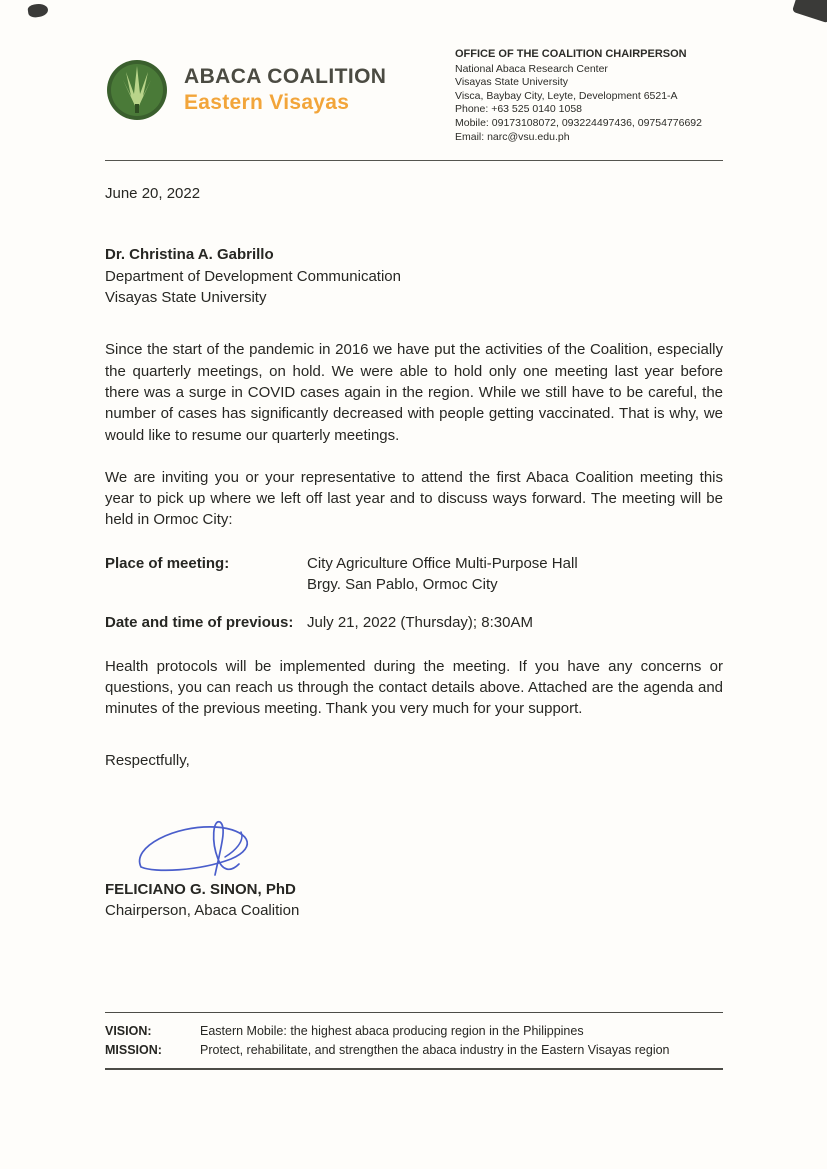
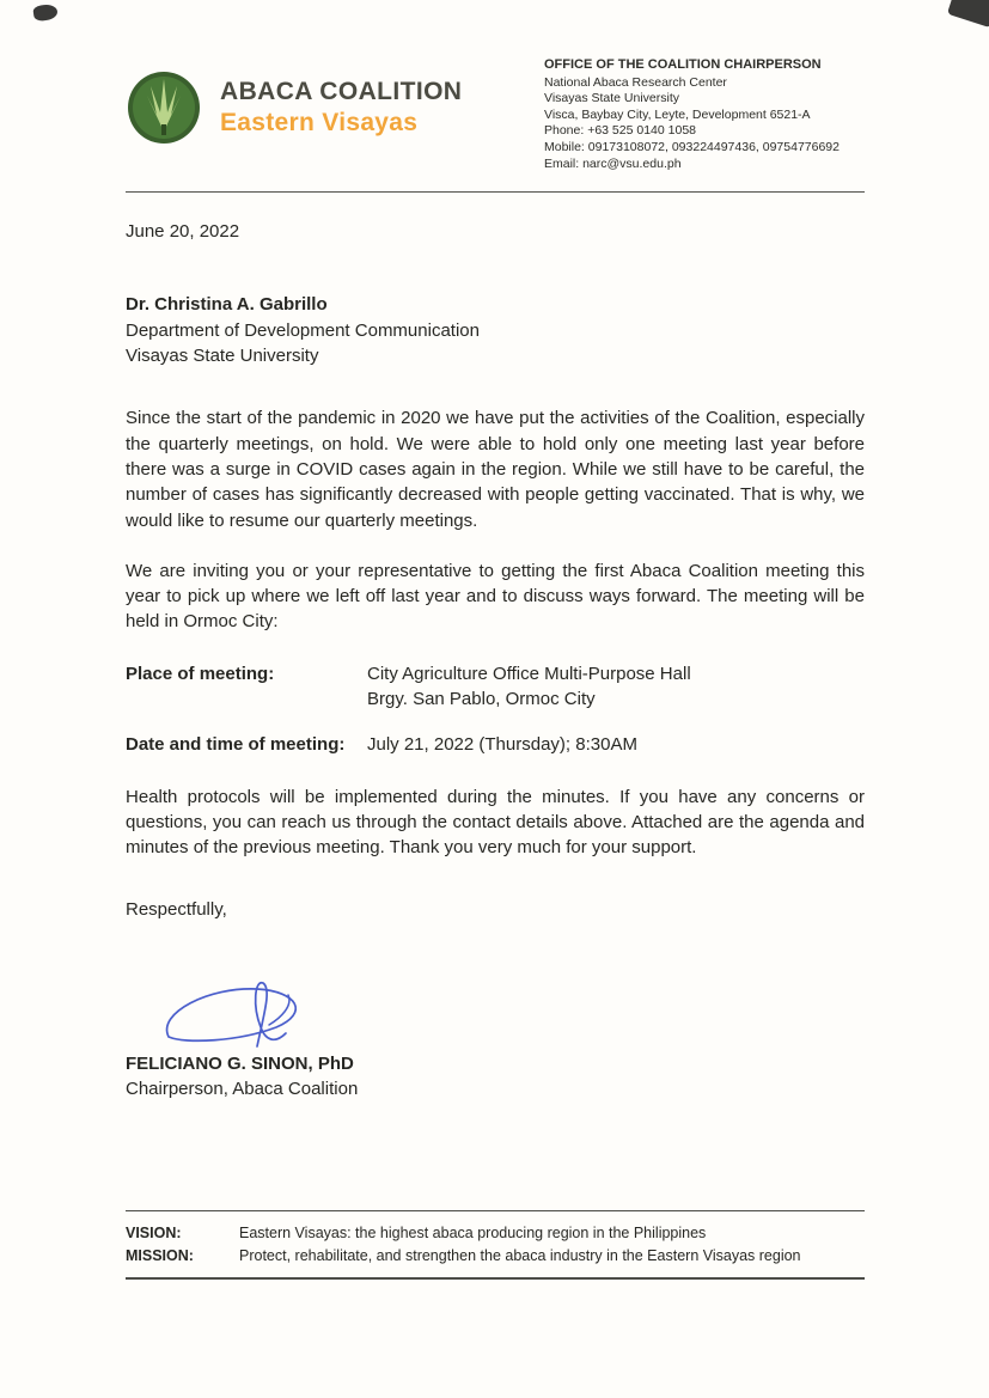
  ABACA COALITION
  Eastern Visayas
  OFFICE OF THE COALITION CHAIRPERSON
  National Abaca Research Center
  Visayas State University
  Visca, Baybay City, Leyte, Development 6521-A
  Phone: +63 525 0140 1058
  Mobile: 09173108072, 093224497436, 09754776692
  Email: narc@vsu.edu.ph
  June 20, 2022
  Dr. Christina A. Gabrillo
  Department of Development Communication
  Visayas State University
- Since the start of the pandemic in 2016 we have put the activities of the Coalition, especially the quarterly meetings, on hold. We were able to hold only one meeting last year before there was a surge in COVID cases again in the region. While we still have to be careful, the number of cases has significantly decreased with people getting vaccinated. That is why, we would like to resume our quarterly meetings.
+ Since the start of the pandemic in 2020 we have put the activities of the Coalition, especially the quarterly meetings, on hold. We were able to hold only one meeting last year before there was a surge in COVID cases again in the region. While we still have to be careful, the number of cases has significantly decreased with people getting vaccinated. That is why, we would like to resume our quarterly meetings.
- We are inviting you or your representative to attend the first Abaca Coalition meeting this year to pick up where we left off last year and to discuss ways forward. The meeting will be held in Ormoc City:
+ We are inviting you or your representative to getting the first Abaca Coalition meeting this year to pick up where we left off last year and to discuss ways forward. The meeting will be held in Ormoc City:
  Place of meeting:
  City Agriculture Office Multi-Purpose Hall
  Brgy. San Pablo, Ormoc City
- Date and time of previous:
+ Date and time of meeting:
  July 21, 2022 (Thursday); 8:30AM
- Health protocols will be implemented during the meeting. If you have any concerns or questions, you can reach us through the contact details above. Attached are the agenda and minutes of the previous meeting. Thank you very much for your support.
+ Health protocols will be implemented during the minutes. If you have any concerns or questions, you can reach us through the contact details above. Attached are the agenda and minutes of the previous meeting. Thank you very much for your support.
  Respectfully,
  FELICIANO G. SINON, PhD
  Chairperson, Abaca Coalition
  VISION:
- Eastern Mobile: the highest abaca producing region in the Philippines
+ Eastern Visayas: the highest abaca producing region in the Philippines
  MISSION:
  Protect, rehabilitate, and strengthen the abaca industry in the Eastern Visayas region
